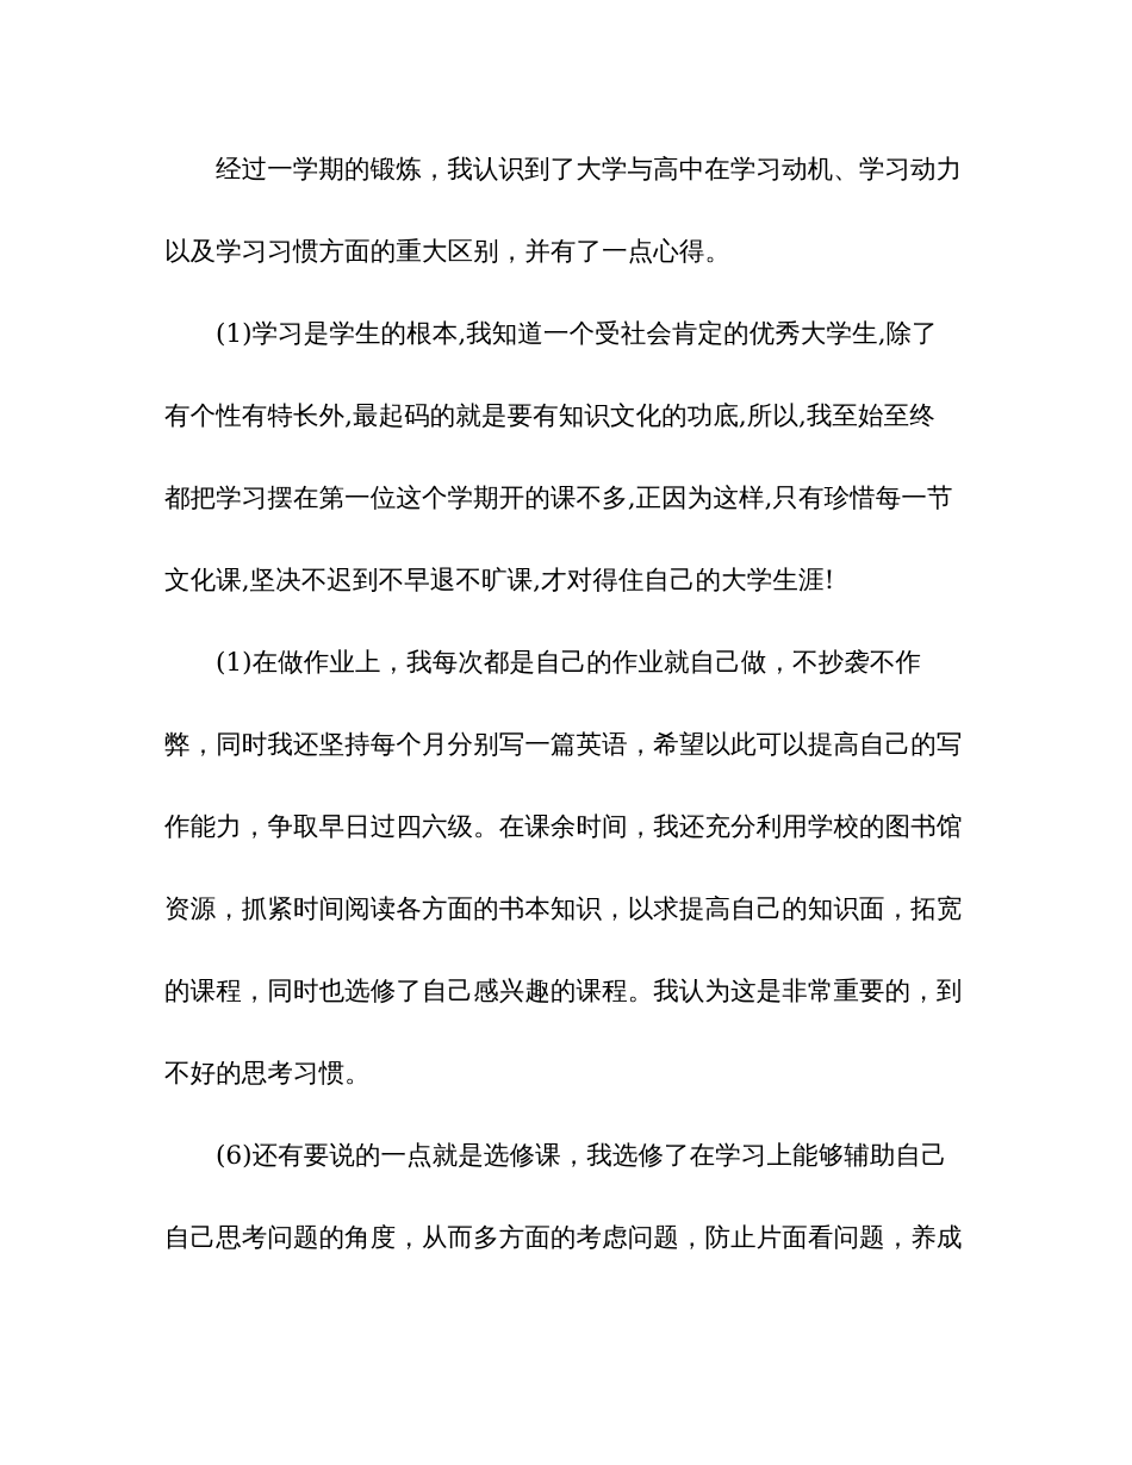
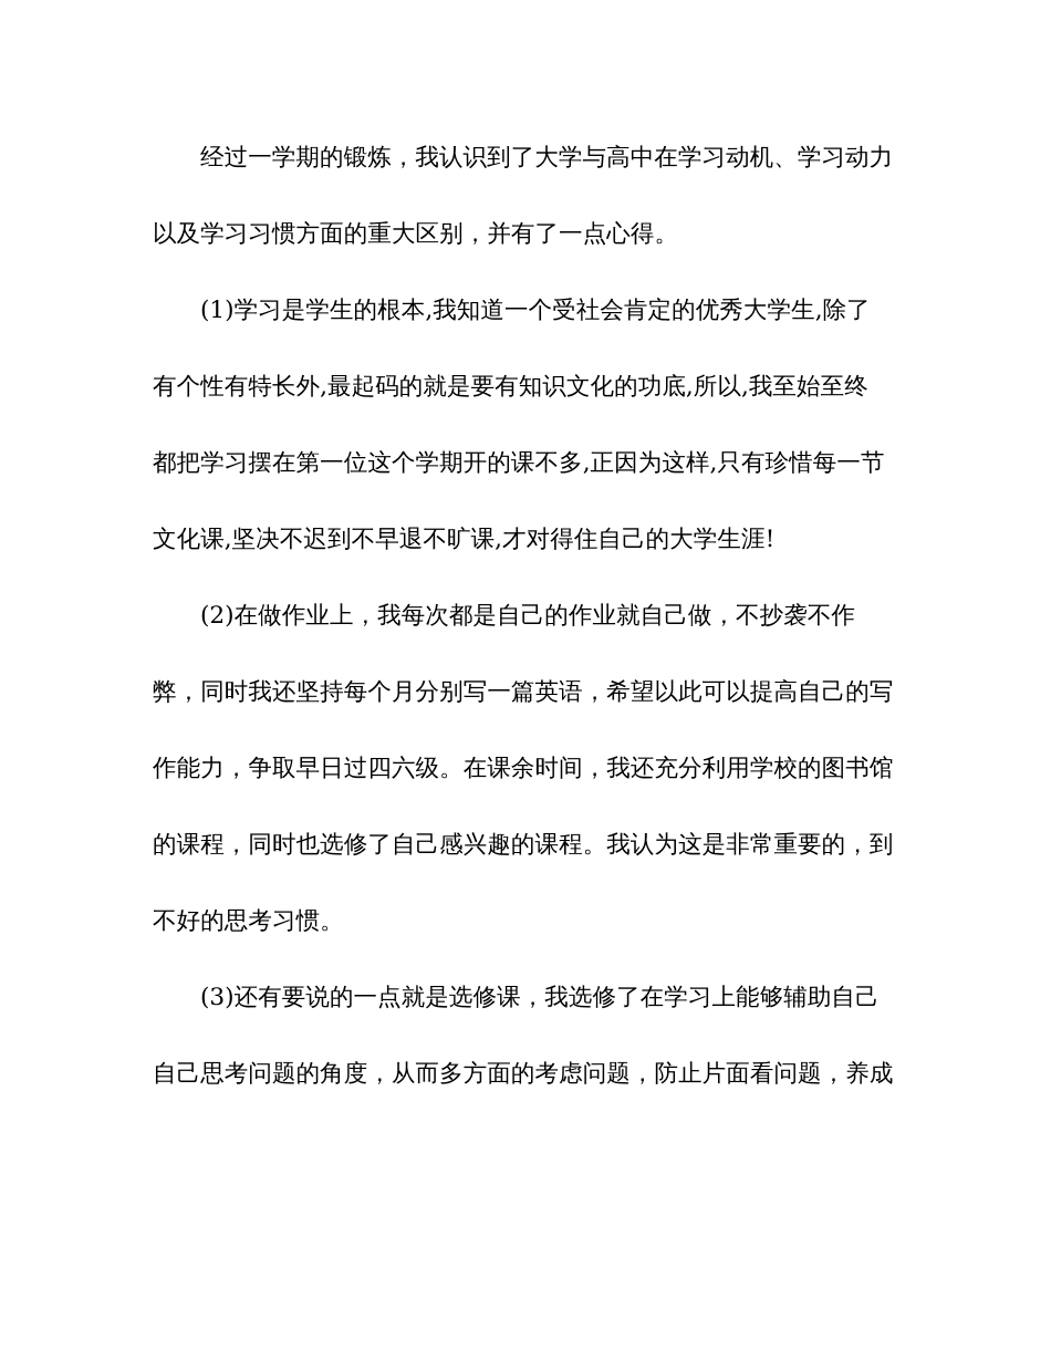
  经过一学期的锻炼，我认识到了大学与高中在学习动机、学习动力
  以及学习习惯方面的重大区别，并有了一点心得。
  (1)学习是学生的根本,我知道一个受社会肯定的优秀大学生,除了
  有个性有特长外,最起码的就是要有知识文化的功底,所以,我至始至终
  都把学习摆在第一位这个学期开的课不多,正因为这样,只有珍惜每一节
  文化课,坚决不迟到不早退不旷课,才对得住自己的大学生涯!
- (1)在做作业上，我每次都是自己的作业就自己做，不抄袭不作
+ (2)在做作业上，我每次都是自己的作业就自己做，不抄袭不作
  弊，同时我还坚持每个月分别写一篇英语，希望以此可以提高自己的写
  作能力，争取早日过四六级。在课余时间，我还充分利用学校的图书馆
- 资源，抓紧时间阅读各方面的书本知识，以求提高自己的知识面，拓宽
  的课程，同时也选修了自己感兴趣的课程。我认为这是非常重要的，到
  不好的思考习惯。
- (6)还有要说的一点就是选修课，我选修了在学习上能够辅助自己
+ (3)还有要说的一点就是选修课，我选修了在学习上能够辅助自己
  自己思考问题的角度，从而多方面的考虑问题，防止片面看问题，养成
